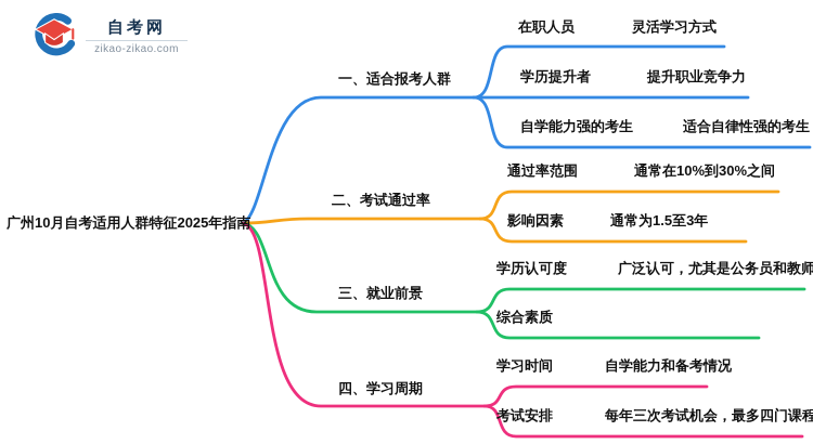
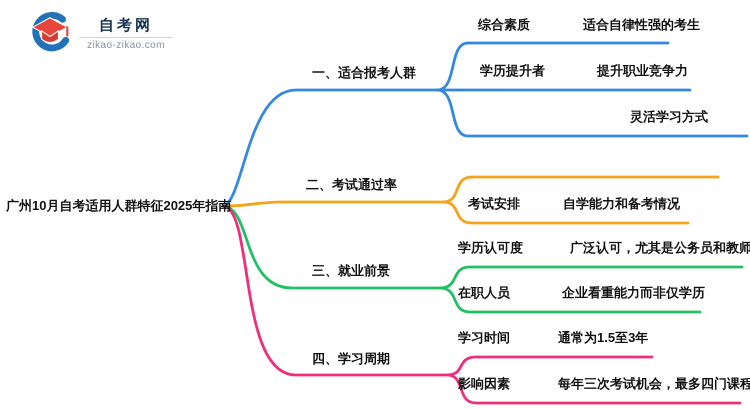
  自考网
  zikao-zikao.com
  广州10月自考适用人群特征2025年指南
  一、适合报考人群
  二、考试通过率
  三、就业前景
  四、学习周期
- 在职人员
+ 综合素质
- 灵活学习方式
+ 适合自律性强的考生
  学历提升者
  提升职业竞争力
- 自学能力强的考生
- 适合自律性强的考生
+ 灵活学习方式
- 通过率范围
- 通常在10%到30%之间
- 影响因素
+ 考试安排
- 通常为1.5至3年
+ 自学能力和备考情况
  学历认可度
  广泛认可，尤其是公务员和教师
- 综合素质
+ 在职人员
+ 企业看重能力而非仅学历
  学习时间
- 自学能力和备考情况
+ 通常为1.5至3年
- 考试安排
+ 影响因素
  每年三次考试机会，最多四门课程
